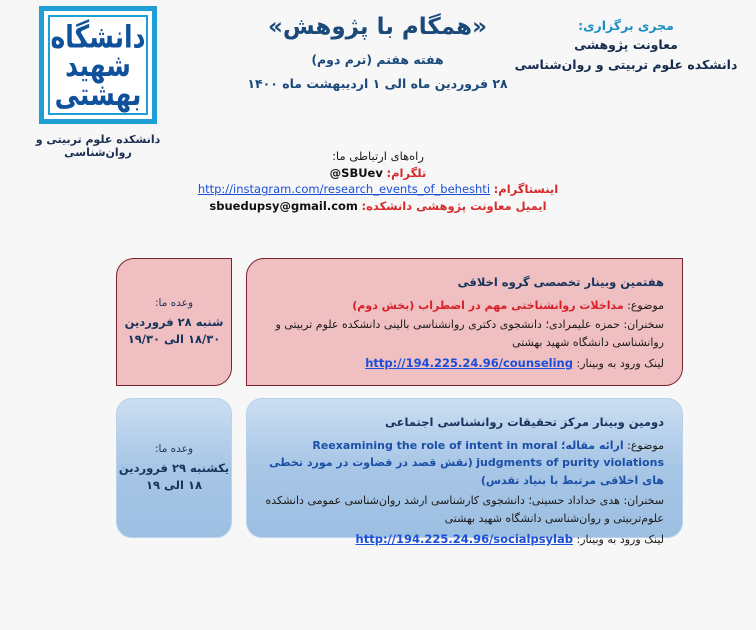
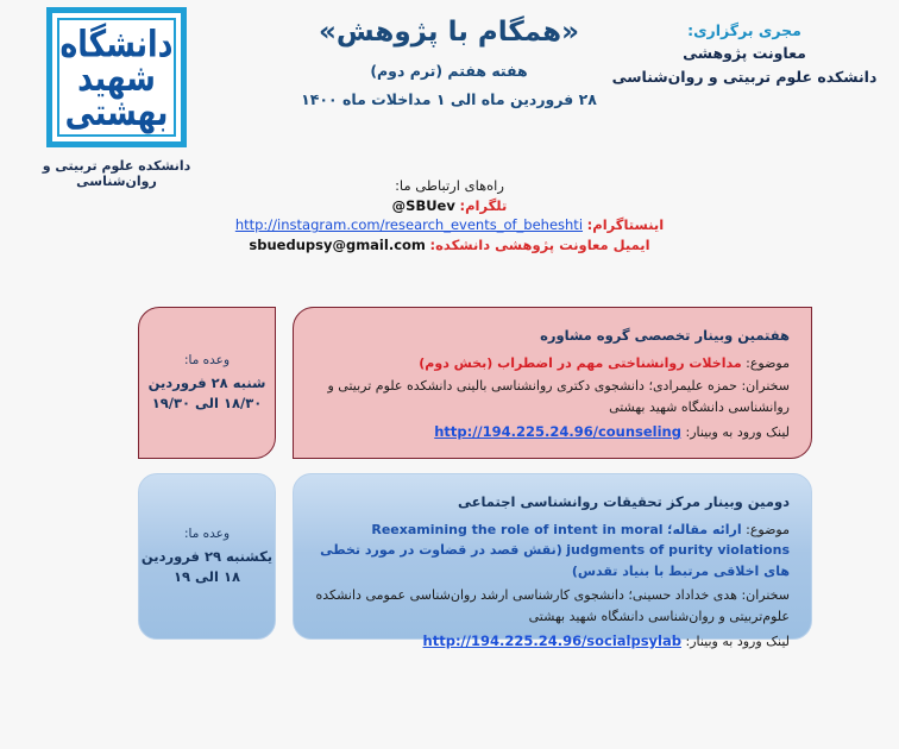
  دانشگاه شهید بهشتی
  دانشکده علوم تربیتی و روان‌شناسی
  «همگام با پژوهش»
  هفته هفتم (ترم دوم)
- ۲۸ فروردین ماه الی ۱ اردیبهشت ماه ۱۴۰۰
+ ۲۸ فروردین ماه الی ۱ مداخلات ماه ۱۴۰۰
  مجری برگزاری:
  معاونت پژوهشی
  دانشکده علوم تربیتی و روان‌شناسی
  راه‌های ارتباطی ما:
  تلگرام: @SBUev
  اینستاگرام: http://instagram.com/research_events_of_beheshti
  ایمیل معاونت پژوهشی دانشکده: sbuedupsy@gmail.com
- هفتمین وبینار تخصصی گروه اخلاقی
+ هفتمین وبینار تخصصی گروه مشاوره
  موضوع: مداخلات روانشناختی مهم در اضطراب (بخش دوم)
  سخنران: حمزه علیمرادی؛ دانشجوی دکتری روانشناسی بالینی دانشکده علوم تربیتی و روانشناسی دانشگاه شهید بهشتی
  لینک ورود به وبینار: http://194.225.24.96/counseling
  وعده ما:
  شنبه ۲۸ فروردین
  ۱۸/۳۰ الی ۱۹/۳۰
  دومین وبینار مرکز تحقیقات روانشناسی اجتماعی
  موضوع: ارائه مقاله؛ Reexamining the role of intent in moral judgments of purity violations (نقش قصد در قضاوت در مورد تخطی های اخلاقی مرتبط با بنیاد تقدس)
  سخنران: هدی خداداد حسینی؛ دانشجوی کارشناسی ارشد روان‌شناسی عمومی دانشکده علوم‌تربیتی و روان‌شناسی دانشگاه شهید بهشتی
  لینک ورود به وبینار: http://194.225.24.96/socialpsylab
  وعده ما:
  یکشنبه ۲۹ فروردین
  ۱۸ الی ۱۹
